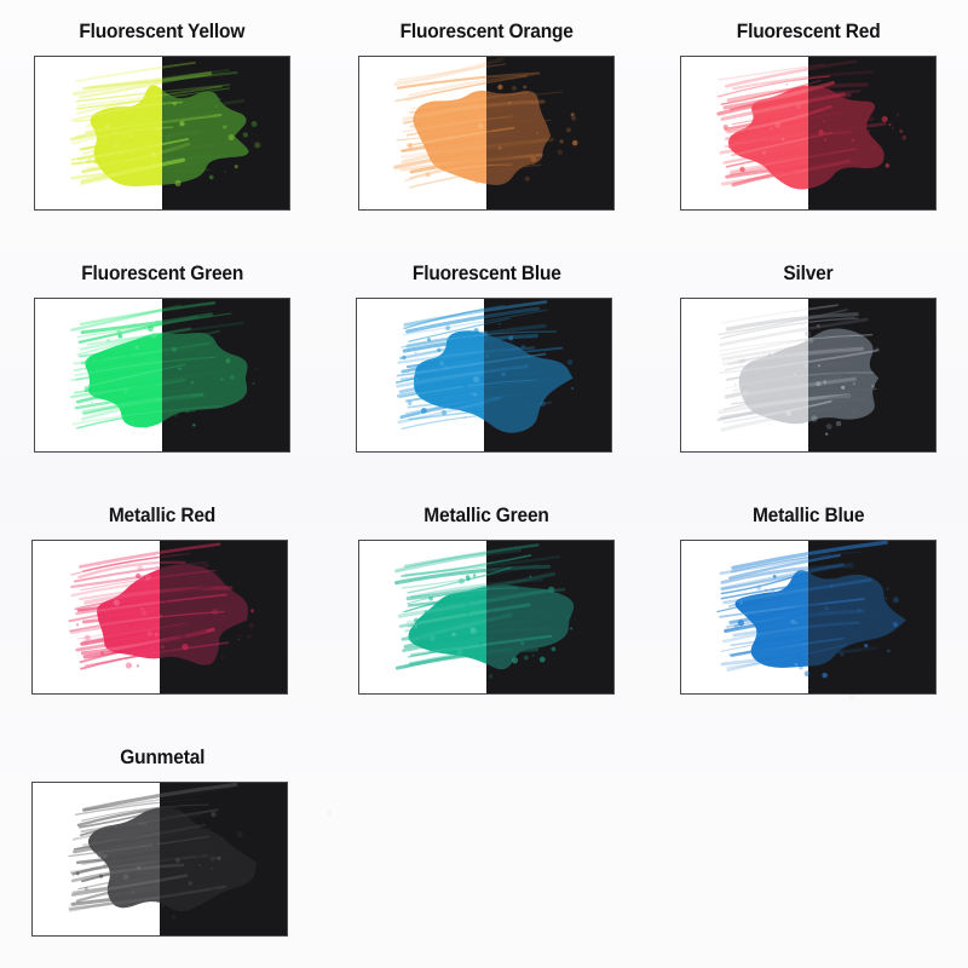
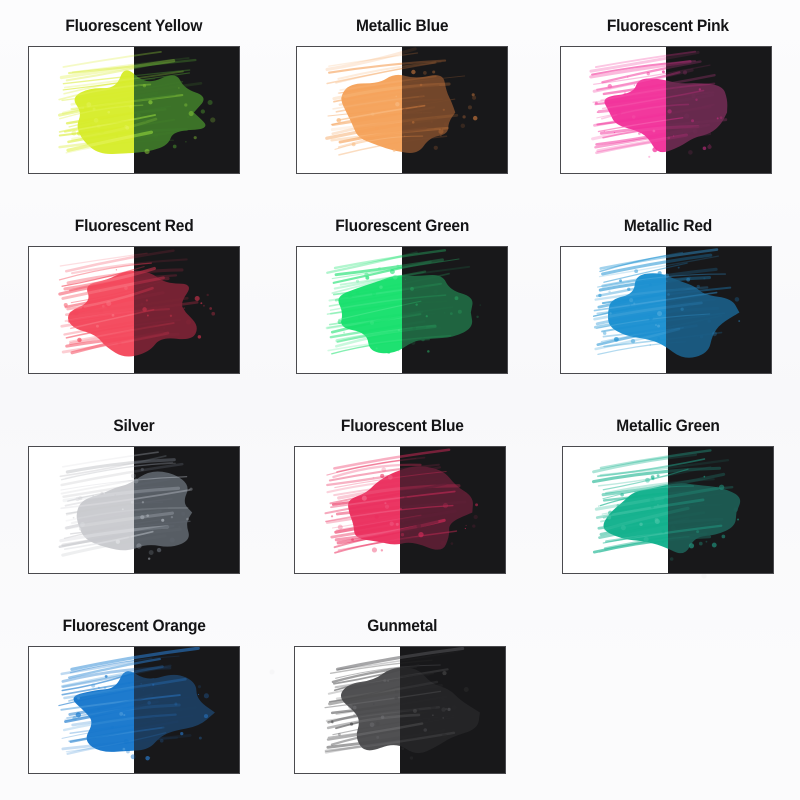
  Fluorescent Yellow
- Fluorescent Orange
+ Metallic Blue
+ Fluorescent Pink
  Fluorescent Red
  Fluorescent Green
- Fluorescent Blue
+ Metallic Red
  Silver
- Metallic Red
+ Fluorescent Blue
  Metallic Green
- Metallic Blue
+ Fluorescent Orange
  Gunmetal
